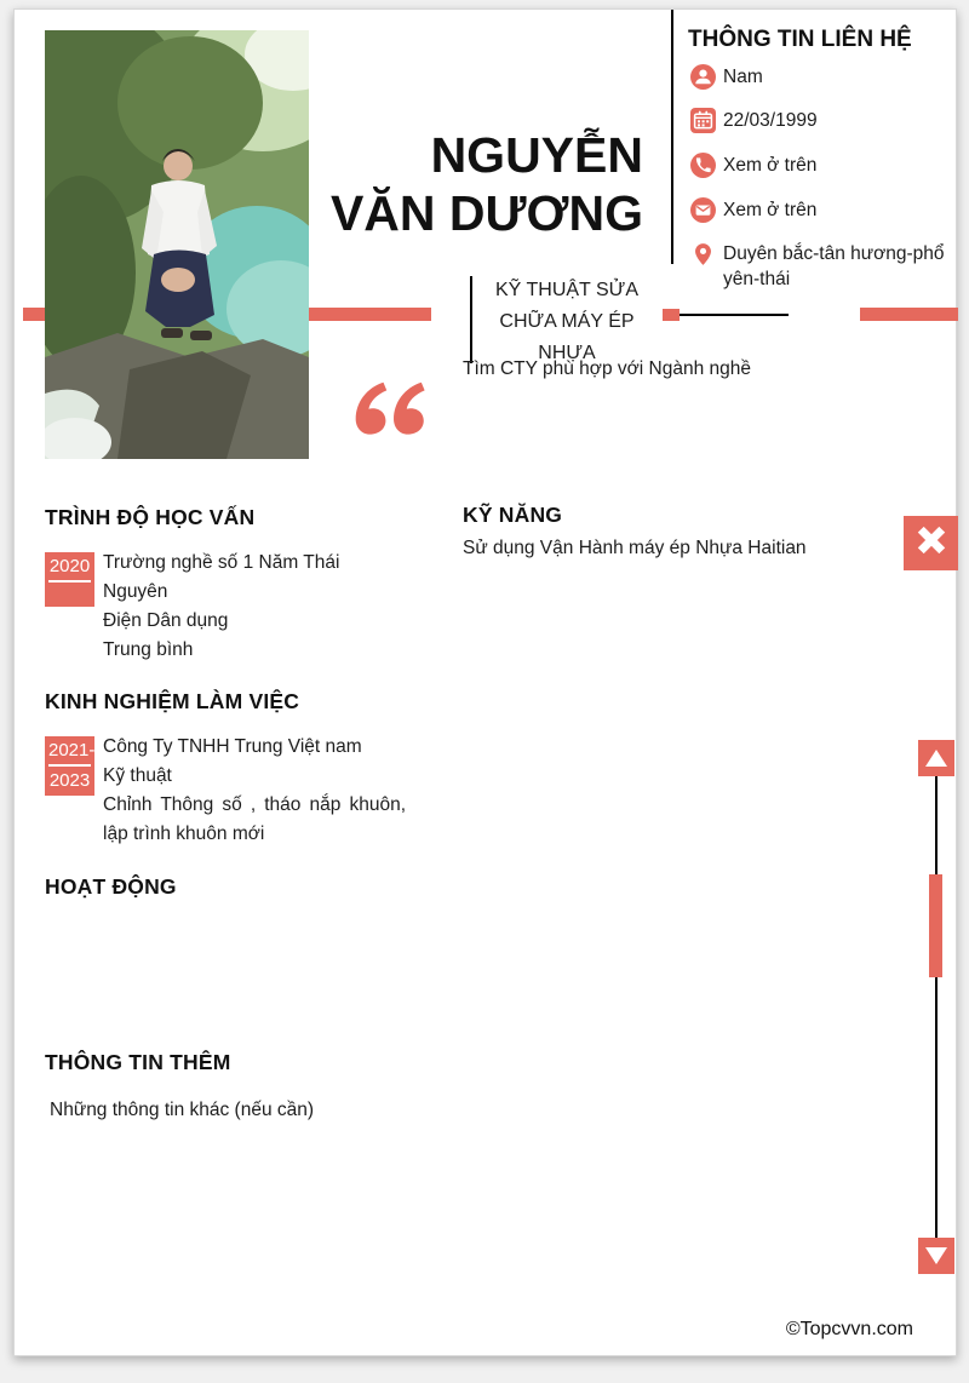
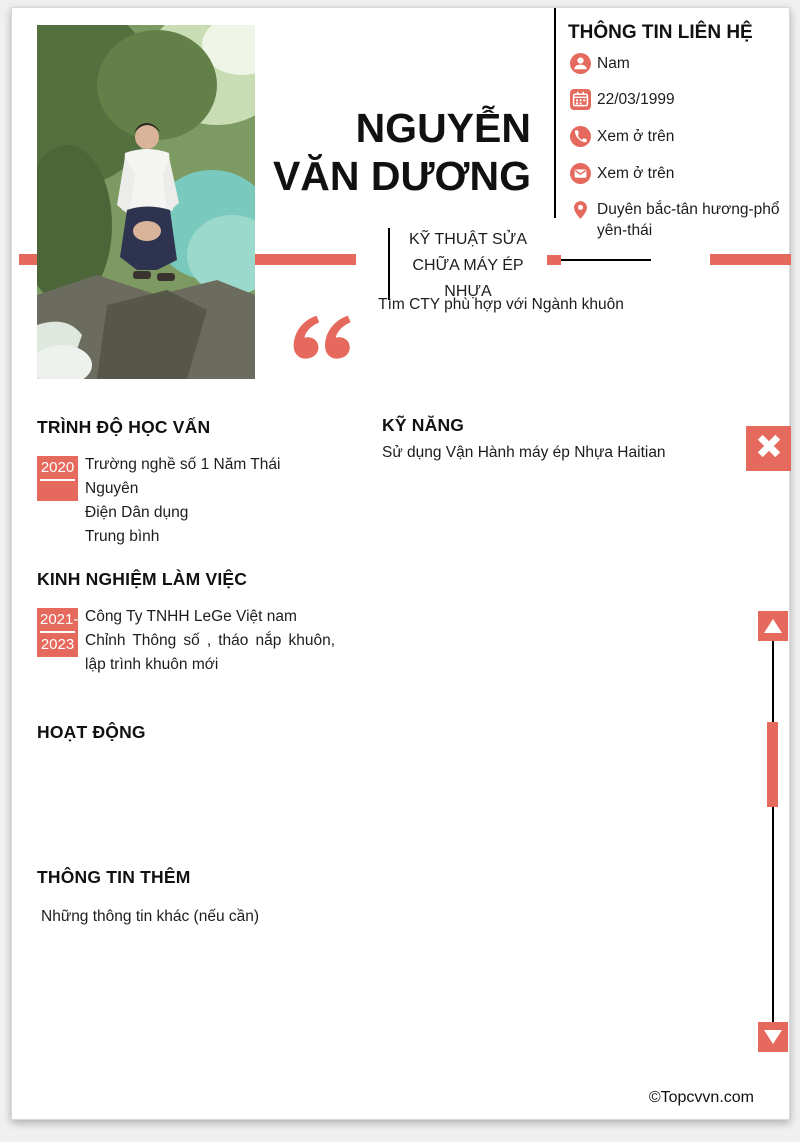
  NGUYỄN
  VĂN DƯƠNG
  KỸ THUẬT SỬA CHỮA MÁY ÉP NHỰA
- Tìm CTY phù hợp với Ngành nghề
+ Tìm CTY phù hợp với Ngành khuôn
  THÔNG TIN LIÊN HỆ
  Nam
  22/03/1999
  Xem ở trên
  Xem ở trên
  Duyên bắc-tân hương-phổ yên-thái
  TRÌNH ĐỘ HỌC VẤN
  2020
  Trường nghề số 1 Năm Thái Nguyên
  Điện Dân dụng
  Trung bình
  KINH NGHIỆM LÀM VIỆC
  2021-
  2023
- Công Ty TNHH Trung Việt nam
+ Công Ty TNHH LeGe Việt nam
- Kỹ thuật
  Chỉnh Thông số , tháo nắp khuôn, lập trình khuôn mới
  HOẠT ĐỘNG
  THÔNG TIN THÊM
  Những thông tin khác (nếu cần)
  KỸ NĂNG
  Sử dụng Vận Hành máy ép Nhựa Haitian
  ©Topcvvn.com
